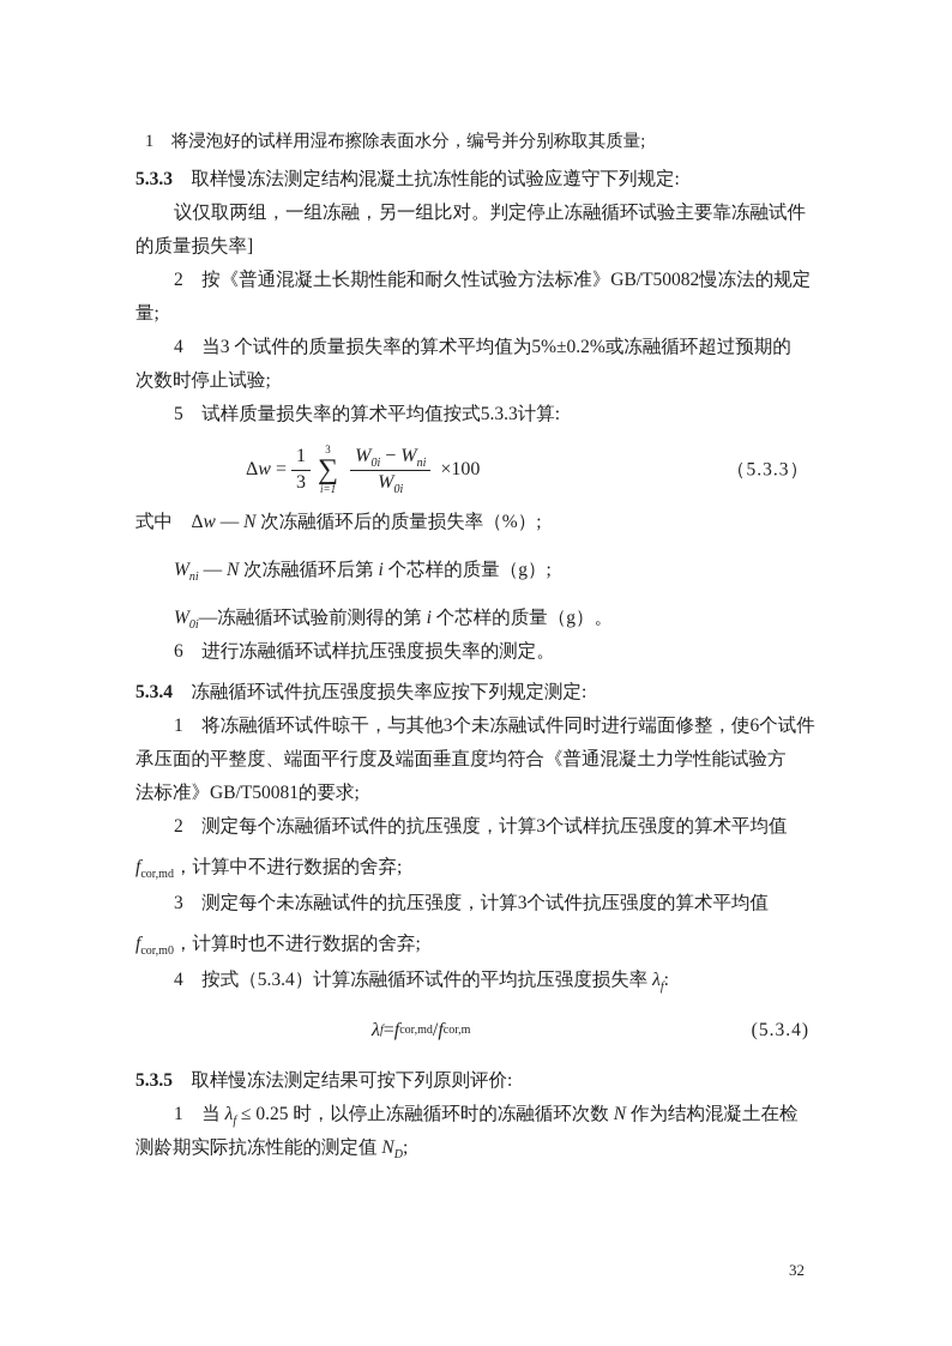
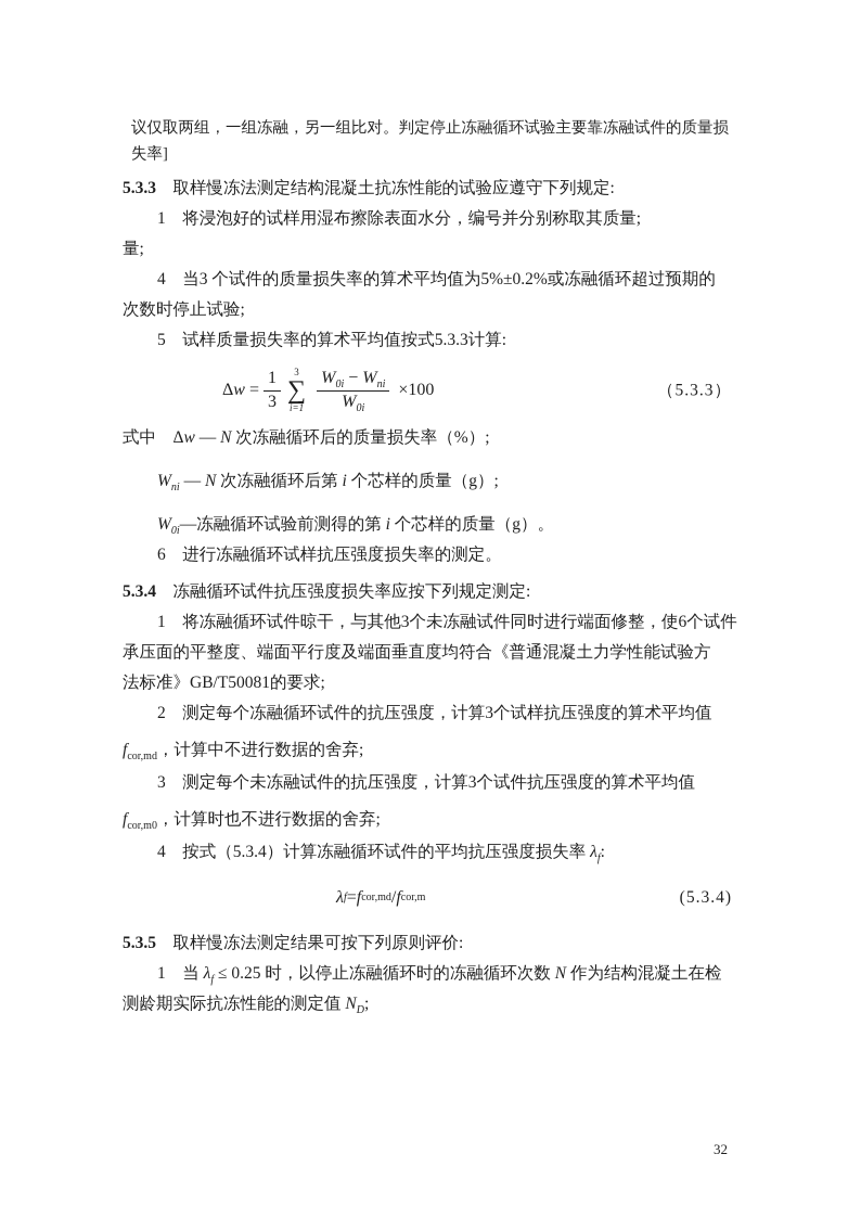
- 1 将浸泡好的试样用湿布擦除表面水分，编号并分别称取其质量;
+ 议仅取两组，一组冻融，另一组比对。判定停止冻融循环试验主要靠冻融试件的质量损失率]
  5.3.3 取样慢冻法测定结构混凝土抗冻性能的试验应遵守下列规定:
- 议仅取两组，一组冻融，另一组比对。判定停止冻融循环试验主要靠冻融试件的质量损失率]
+ 1 将浸泡好的试样用湿布擦除表面水分，编号并分别称取其质量;
- 2 按《普通混凝土长期性能和耐久性试验方法标准》GB/T50082慢冻法的规定
  量;
  4 当3 个试件的质量损失率的算术平均值为5%±0.2%或冻融循环超过预期的
  次数时停止试验;
  5 试样质量损失率的算术平均值按式5.3.3计算:
  Δw =
  1
  3
  3
  ∑
  i=1
  W0i − Wni
  W0i
  ×100
  （5.3.3）
  式中 Δw — N 次冻融循环后的质量损失率（%）;
  Wni — N 次冻融循环后第 i 个芯样的质量（g）;
  W0i—冻融循环试验前测得的第 i 个芯样的质量（g）。
  6 进行冻融循环试样抗压强度损失率的测定。
  5.3.4 冻融循环试件抗压强度损失率应按下列规定测定:
  1 将冻融循环试件晾干，与其他3个未冻融试件同时进行端面修整，使6个试件
  承压面的平整度、端面平行度及端面垂直度均符合《普通混凝土力学性能试验方
  法标准》GB/T50081的要求;
  2 测定每个冻融循环试件的抗压强度，计算3个试样抗压强度的算术平均值
  fcor,md，计算中不进行数据的舍弃;
  3 测定每个未冻融试件的抗压强度，计算3个试件抗压强度的算术平均值
  fcor,m0，计算时也不进行数据的舍弃;
  4 按式（5.3.4）计算冻融循环试件的平均抗压强度损失率 λf:
  λ
  f
  =
  f
  cor,md
  /
  f
  cor,m
  (5.3.4)
  5.3.5 取样慢冻法测定结果可按下列原则评价:
  1 当 λf ≤ 0.25 时，以停止冻融循环时的冻融循环次数 N 作为结构混凝土在检
  测龄期实际抗冻性能的测定值 ND;
  32
